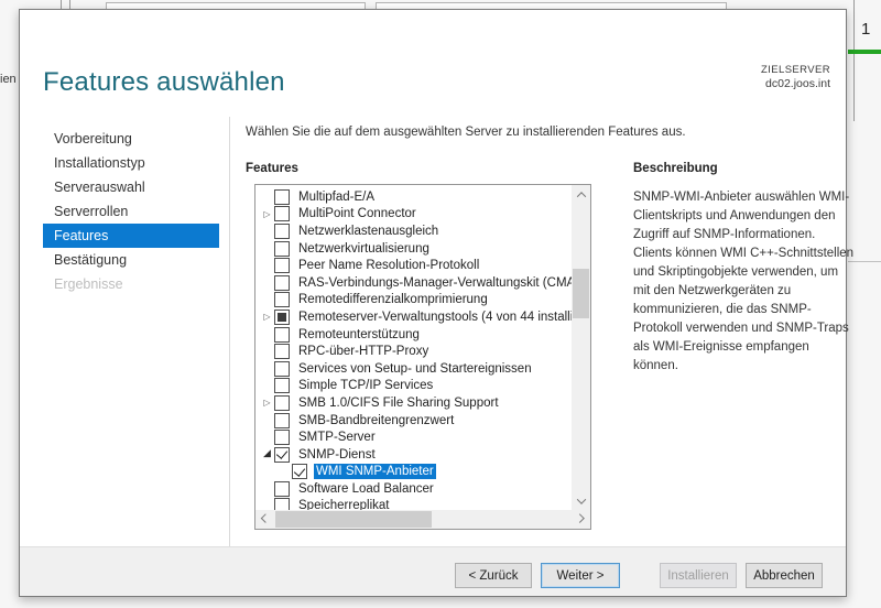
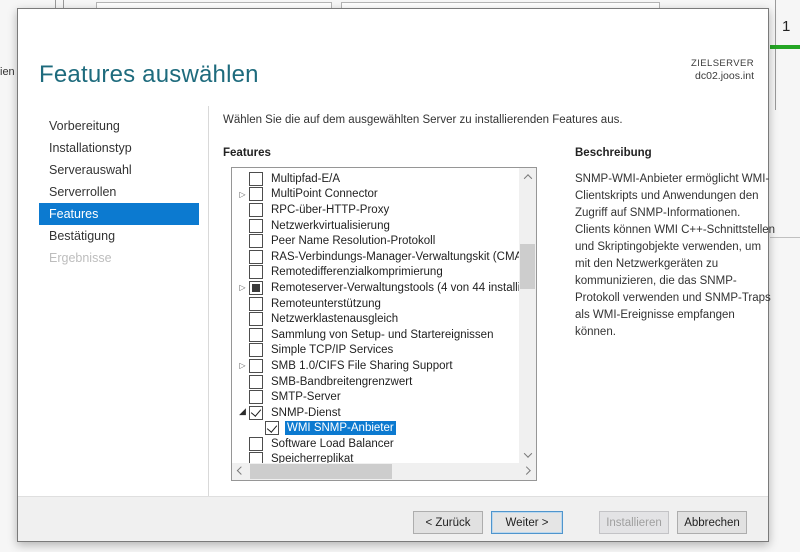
  1
  ien
  Features auswählen
  ZIELSERVER
  dc02.joos.int
  Vorbereitung
  Installationstyp
  Serverauswahl
  Serverrollen
  Features
  Bestätigung
  Ergebnisse
  Wählen Sie die auf dem ausgewählten Server zu installierenden Features aus.
  Features
  Multipfad-E/A
  ▷
  MultiPoint Connector
- Netzwerklastenausgleich
+ RPC-über-HTTP-Proxy
  Netzwerkvirtualisierung
  Peer Name Resolution-Protokoll
  RAS-Verbindungs-Manager-Verwaltungskit (CM
  Remotedifferenzialkomprimierung
  ▷
  Remoteserver-Verwaltungstools (4 von 44 install
  Remoteunterstützung
- RPC-über-HTTP-Proxy
+ Netzwerklastenausgleich
- Services von Setup- und Startereignissen
+ Sammlung von Setup- und Startereignissen
  Simple TCP/IP Services
  ▷
  SMB 1.0/CIFS File Sharing Support
  SMB-Bandbreitengrenzwert
  SMTP-Server
  ◢
  SNMP-Dienst
  WMI SNMP-Anbieter
  Software Load Balancer
  Speicherreplikat
  Beschreibung
- SNMP-WMI-Anbieter auswählen WMI-Clientskripts und Anwendungen den Zugriff auf SNMP-Informationen. Clients können WMI C++-Schnittstellen und Skriptingobjekte verwenden, um mit den Netzwerkgeräten zu kommunizieren, die das SNMP-Protokoll verwenden und SNMP-Traps als WMI-Ereignisse empfangen können.
+ SNMP-WMI-Anbieter ermöglicht WMI-Clientskripts und Anwendungen den Zugriff auf SNMP-Informationen. Clients können WMI C++-Schnittstellen und Skriptingobjekte verwenden, um mit den Netzwerkgeräten zu kommunizieren, die das SNMP-Protokoll verwenden und SNMP-Traps als WMI-Ereignisse empfangen können.
  < Zurück
  Weiter >
  Installieren
  Abbrechen
